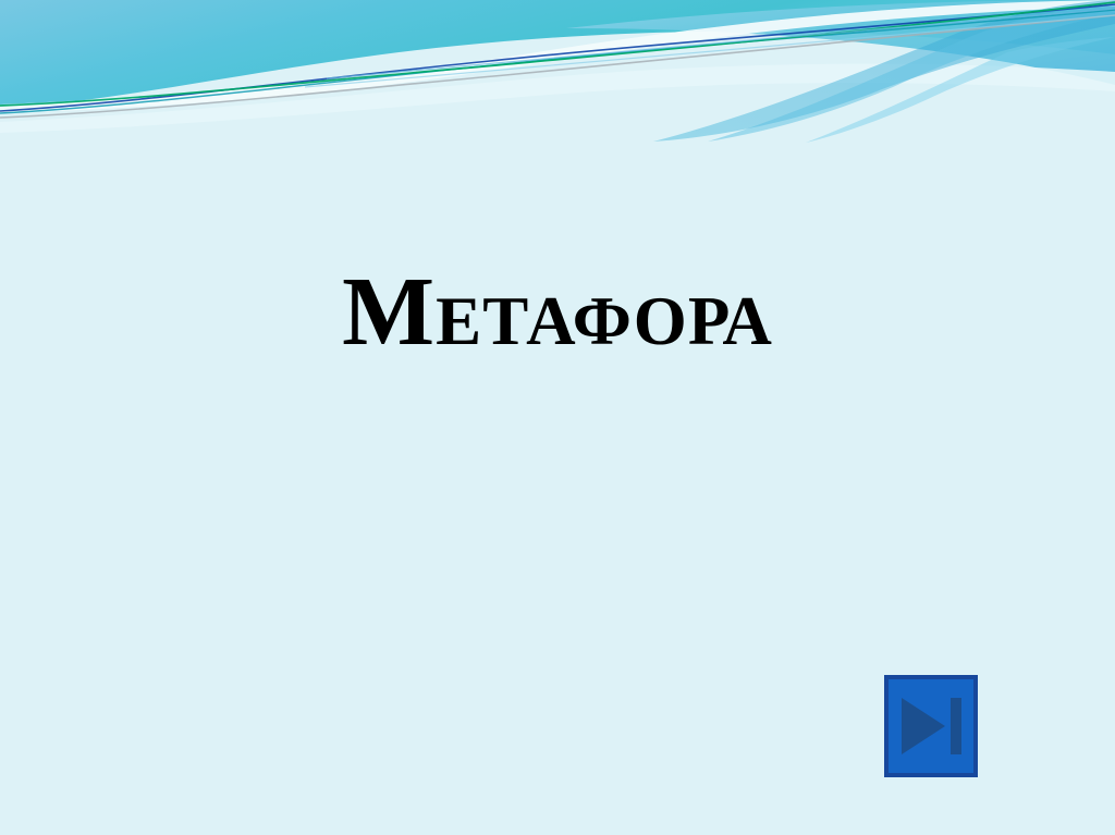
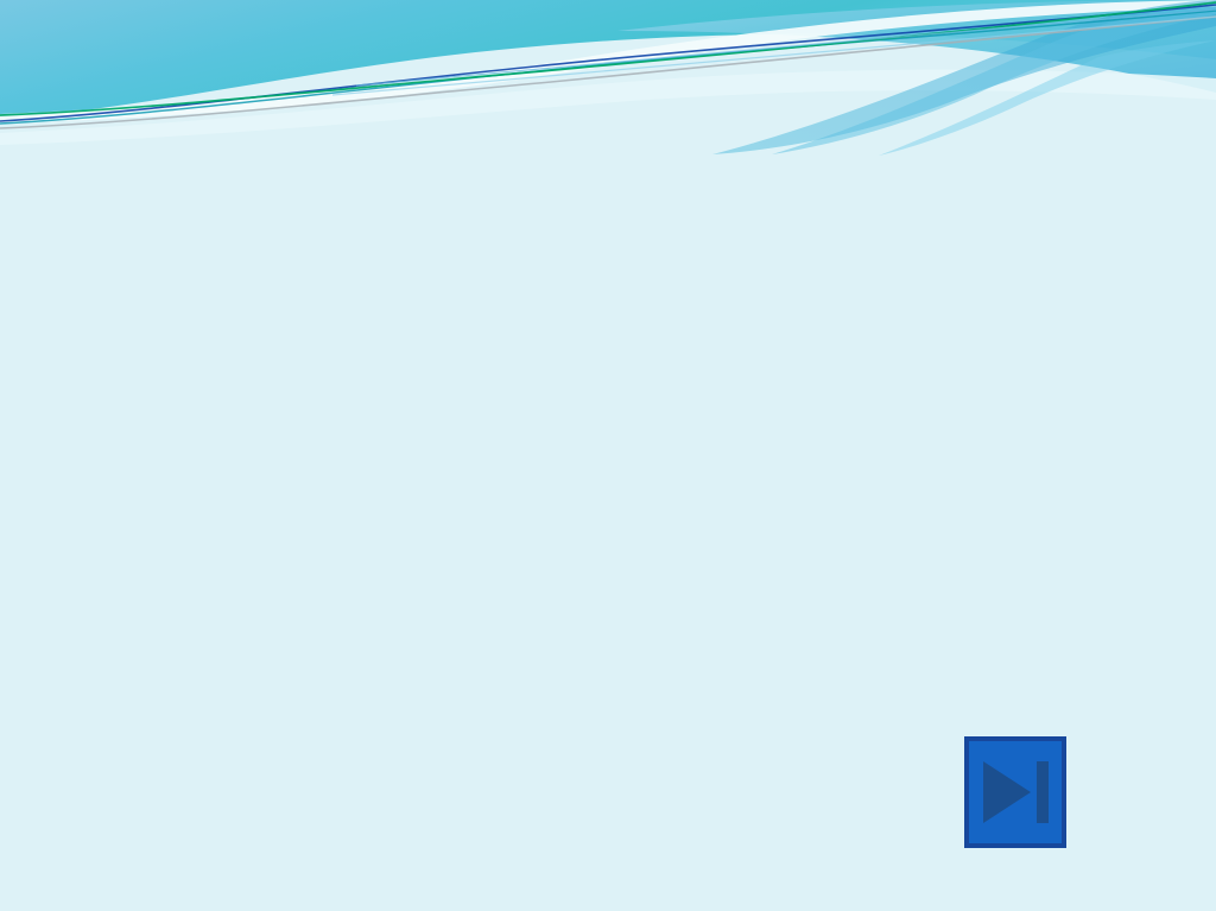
- Метафора
